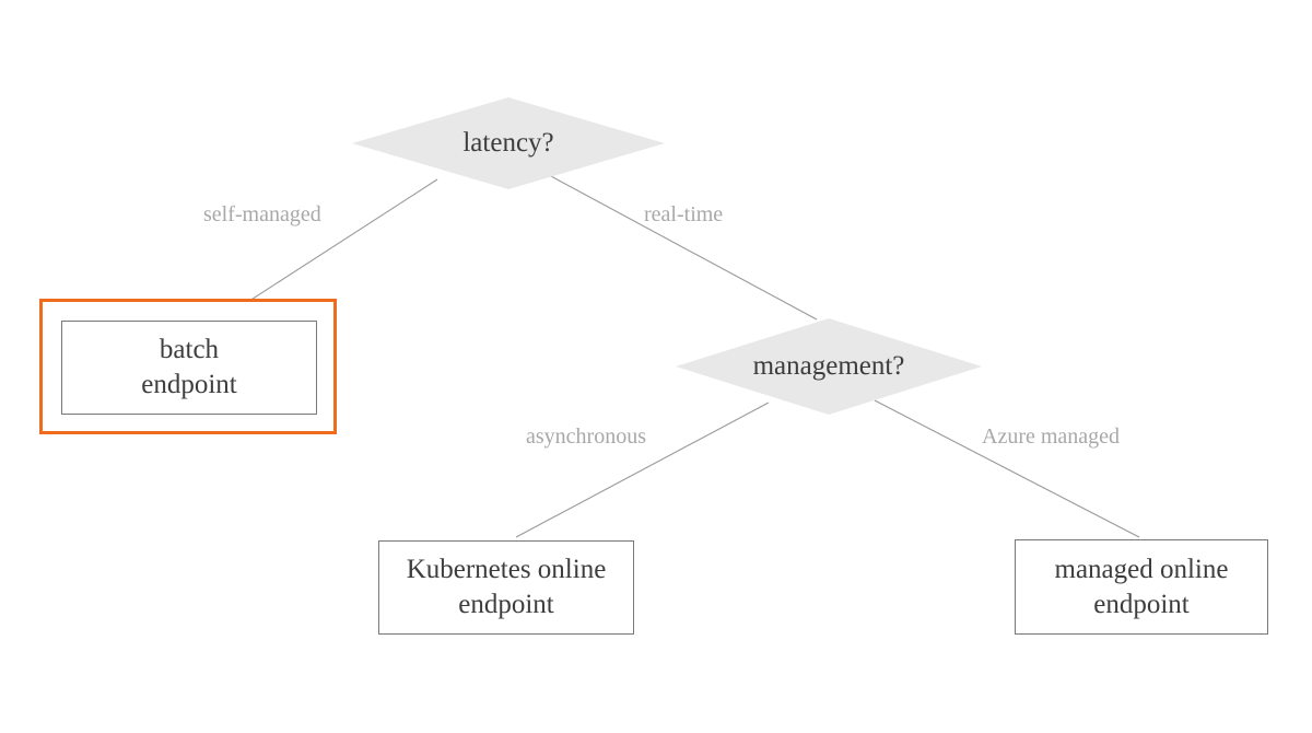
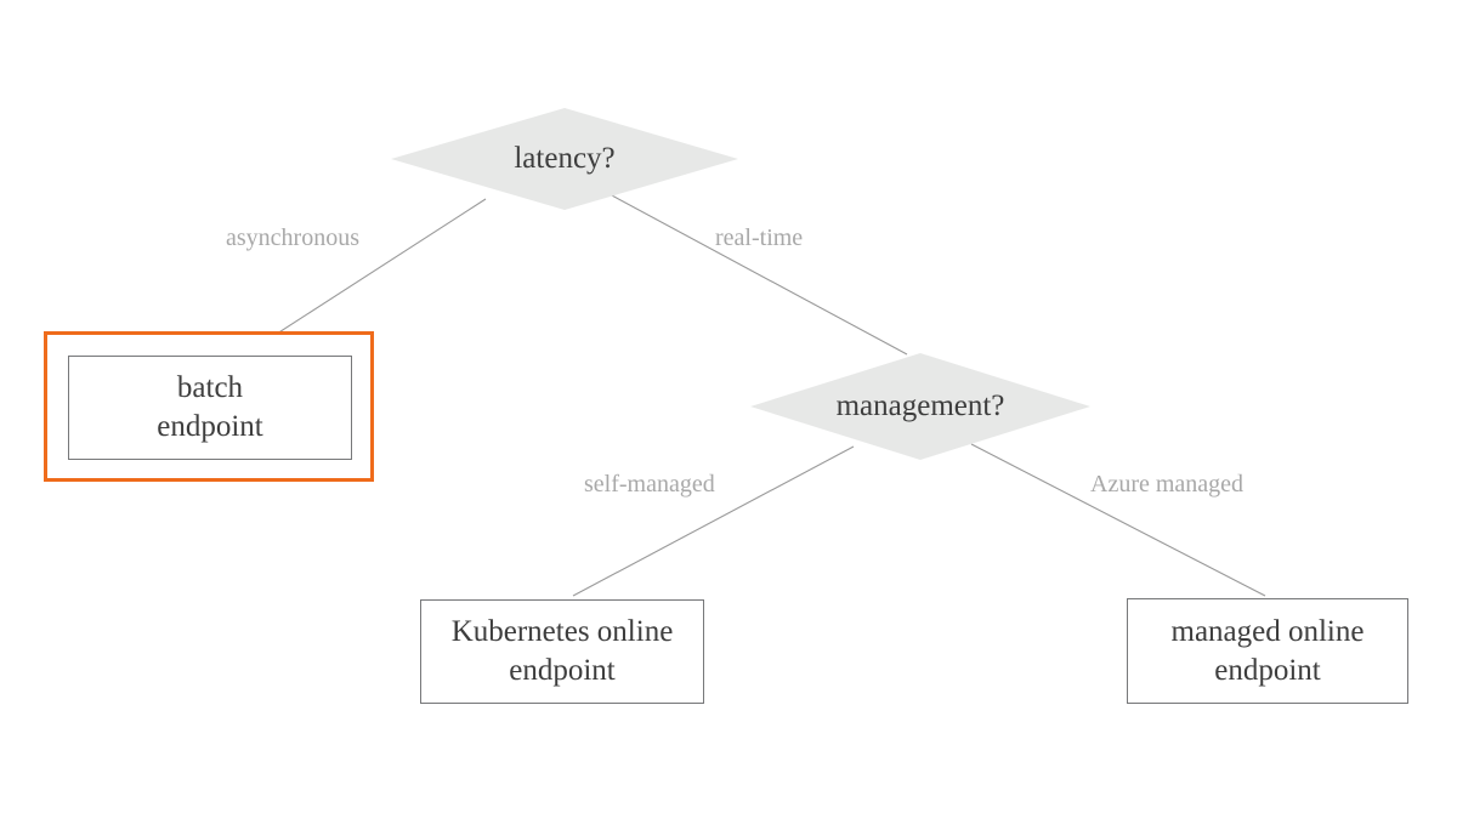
  latency?
  management?
  batch
  endpoint
  Kubernetes online
  endpoint
  managed online
  endpoint
- self-managed
+ asynchronous
  real-time
- asynchronous
+ self-managed
  Azure managed
